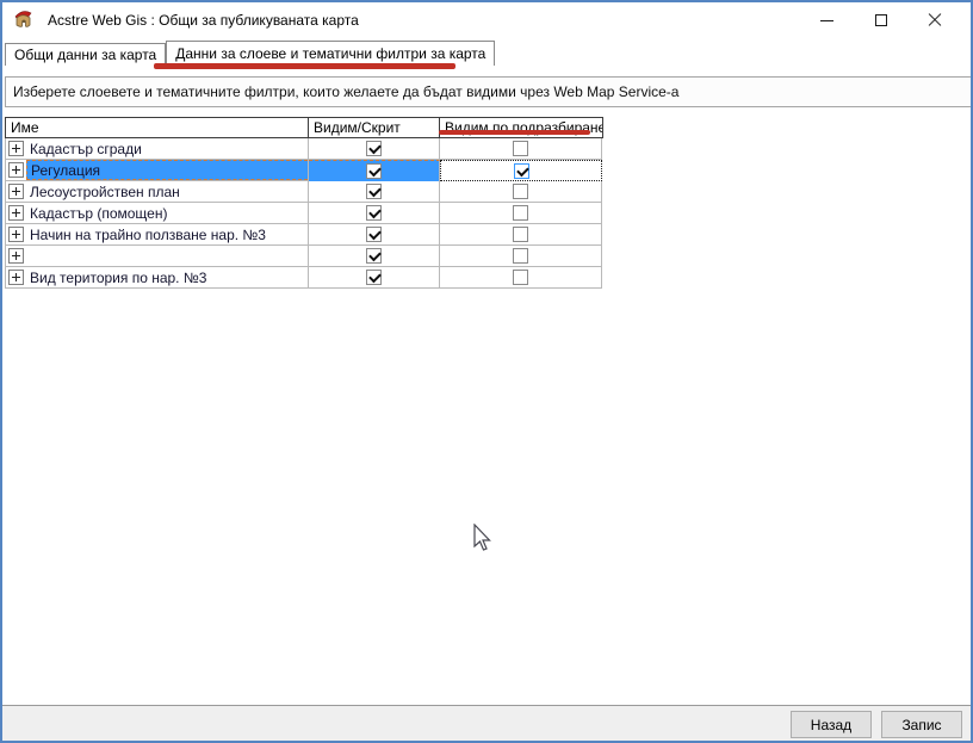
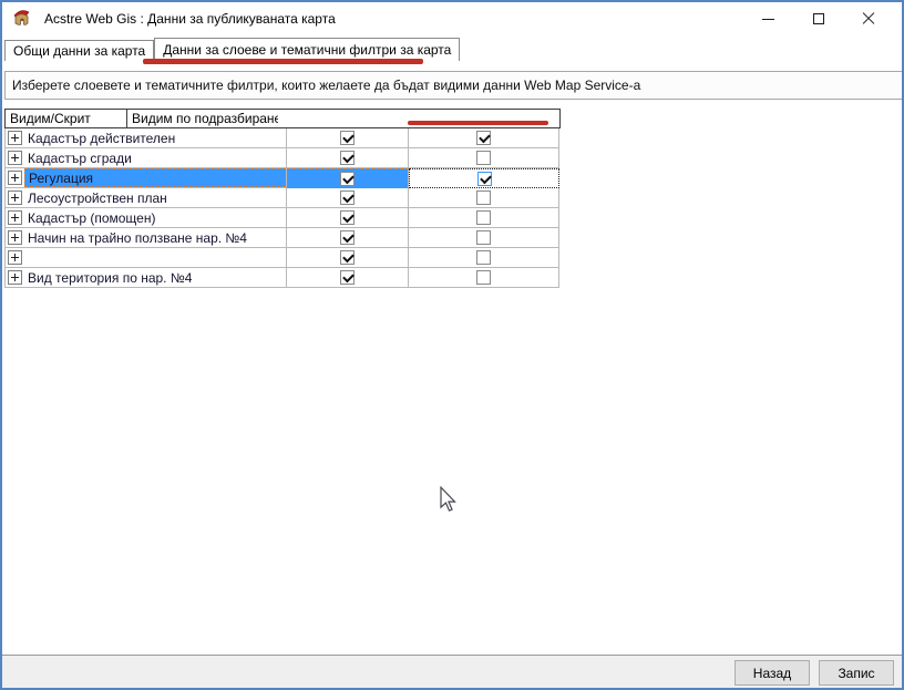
- Acstre Web Gis : Общи за публикуваната карта
+ Acstre Web Gis : Данни за публикуваната карта
  Общи данни за карта
  Данни за слоеве и тематични филтри за карта
- Изберете слоевете и тематичните филтри, които желаете да бъдат видими чрез Web Map Service-а
+ Изберете слоевете и тематичните филтри, които желаете да бъдат видими данни Web Map Service-а
- Име
  Видим/Скрит
  Видим по подразбиране
+ Кадастър действителен
  Кадастър сгради
  Регулация
  Лесоустройствен план
  Кадастър (помощен)
- Начин на трайно ползване нар. №3
+ Начин на трайно ползване нар. №4
- Вид територия по нар. №3
+ Вид територия по нар. №4
  Назад
  Запис
